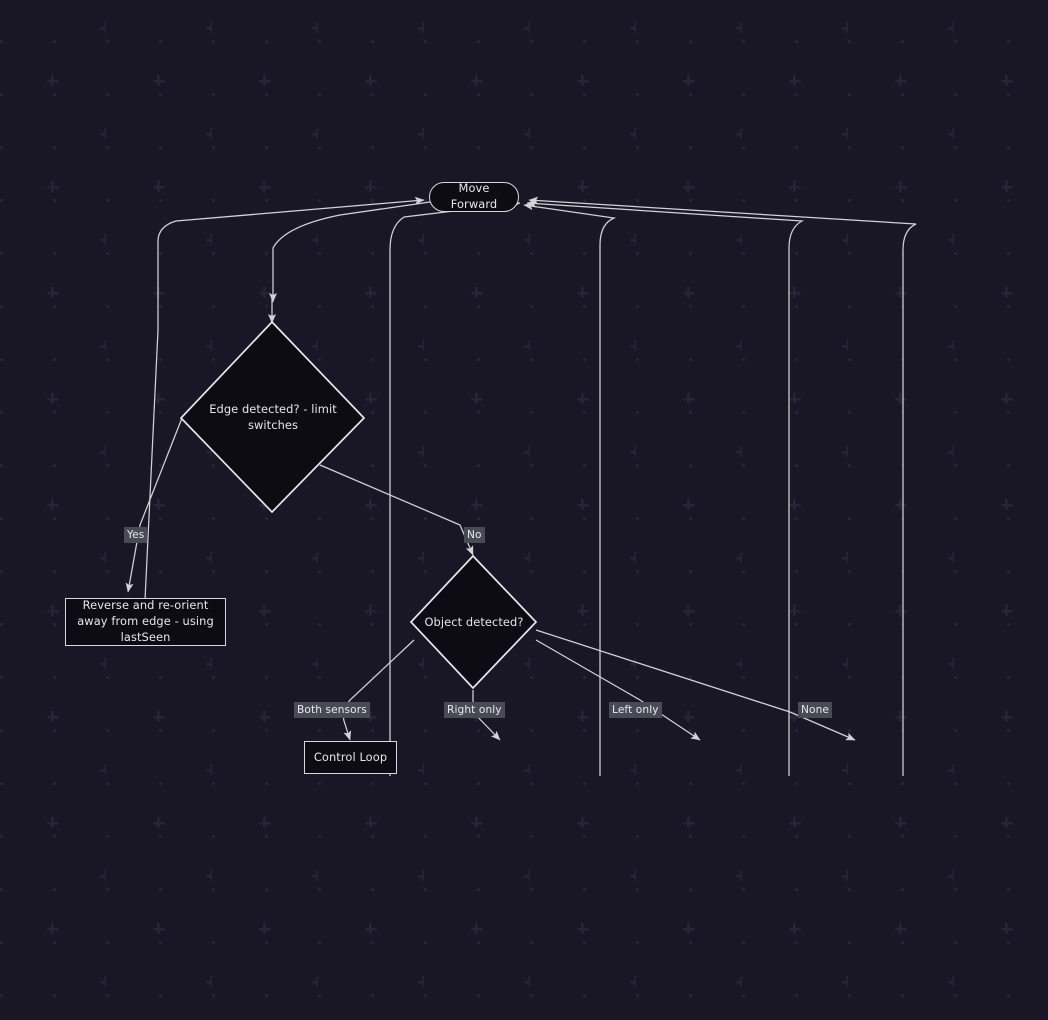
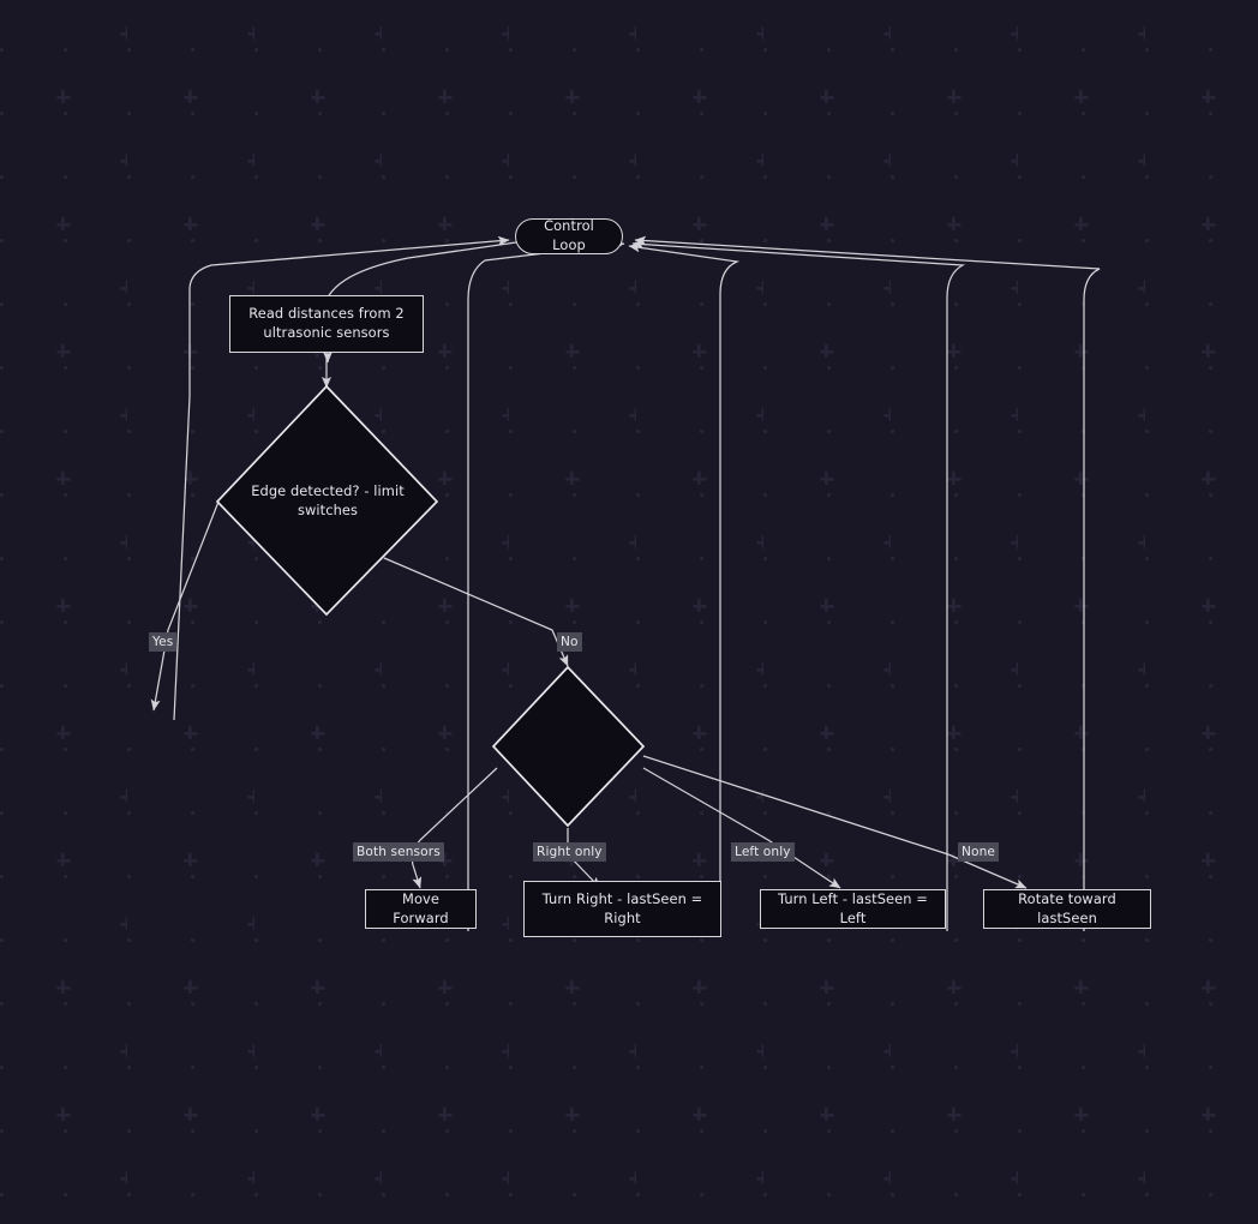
- Move Forward
+ Control Loop
+ Read distances from 2 ultrasonic sensors
  Edge detected? - limit switches
- Reverse and re-orient away from edge - using lastSeen
- Object detected?
- Control Loop
+ Move Forward
+ Turn Right - lastSeen = Right
+ Turn Left - lastSeen = Left
+ Rotate toward lastSeen
  Yes
  No
  Both sensors
  Right only
  Left only
  None
